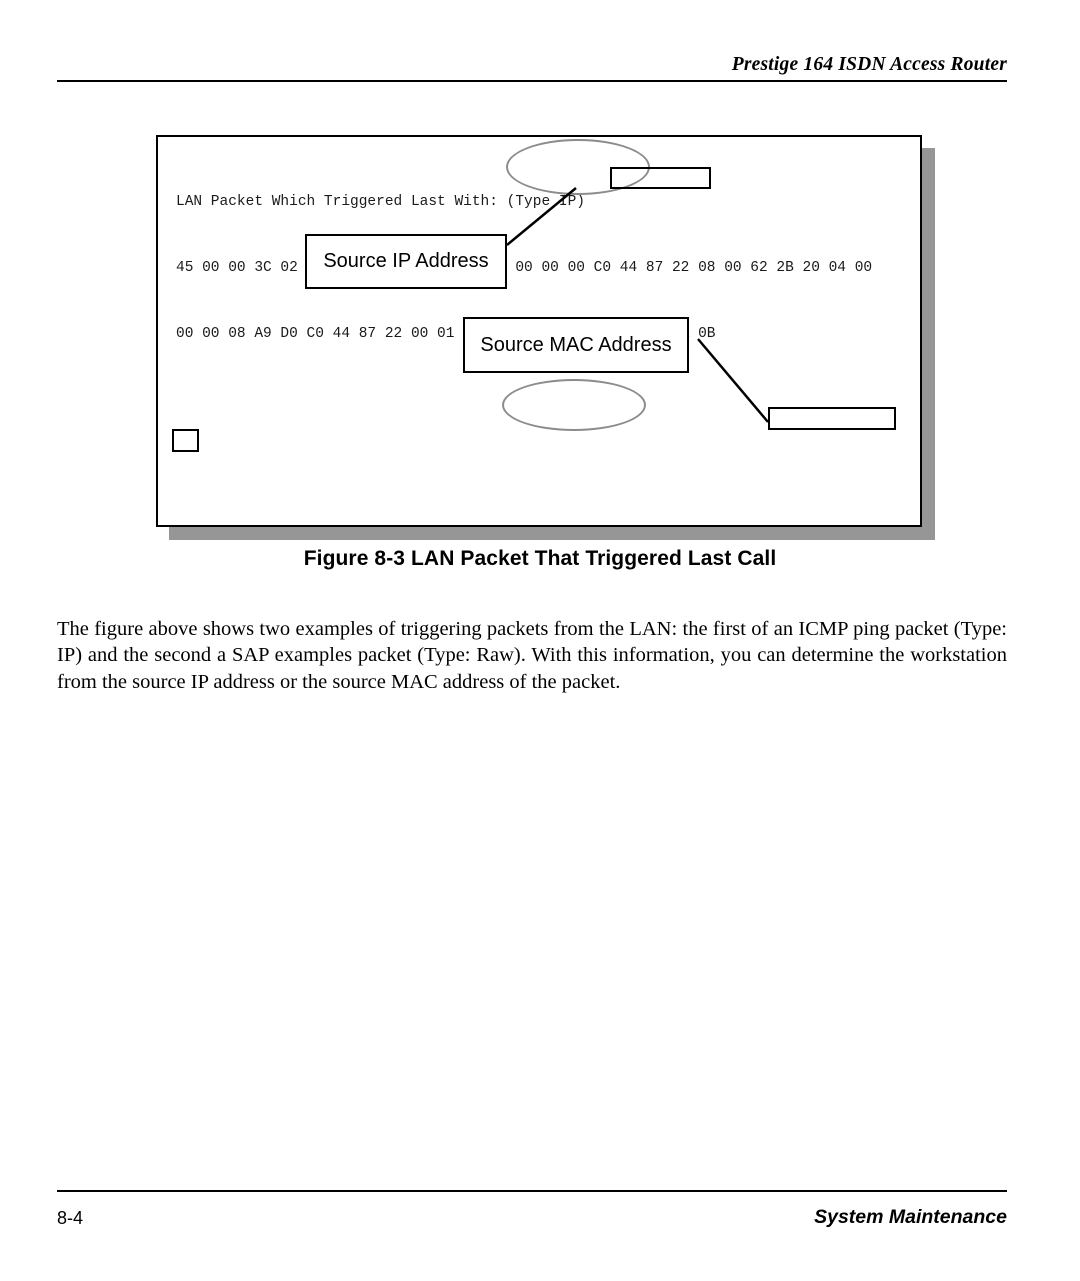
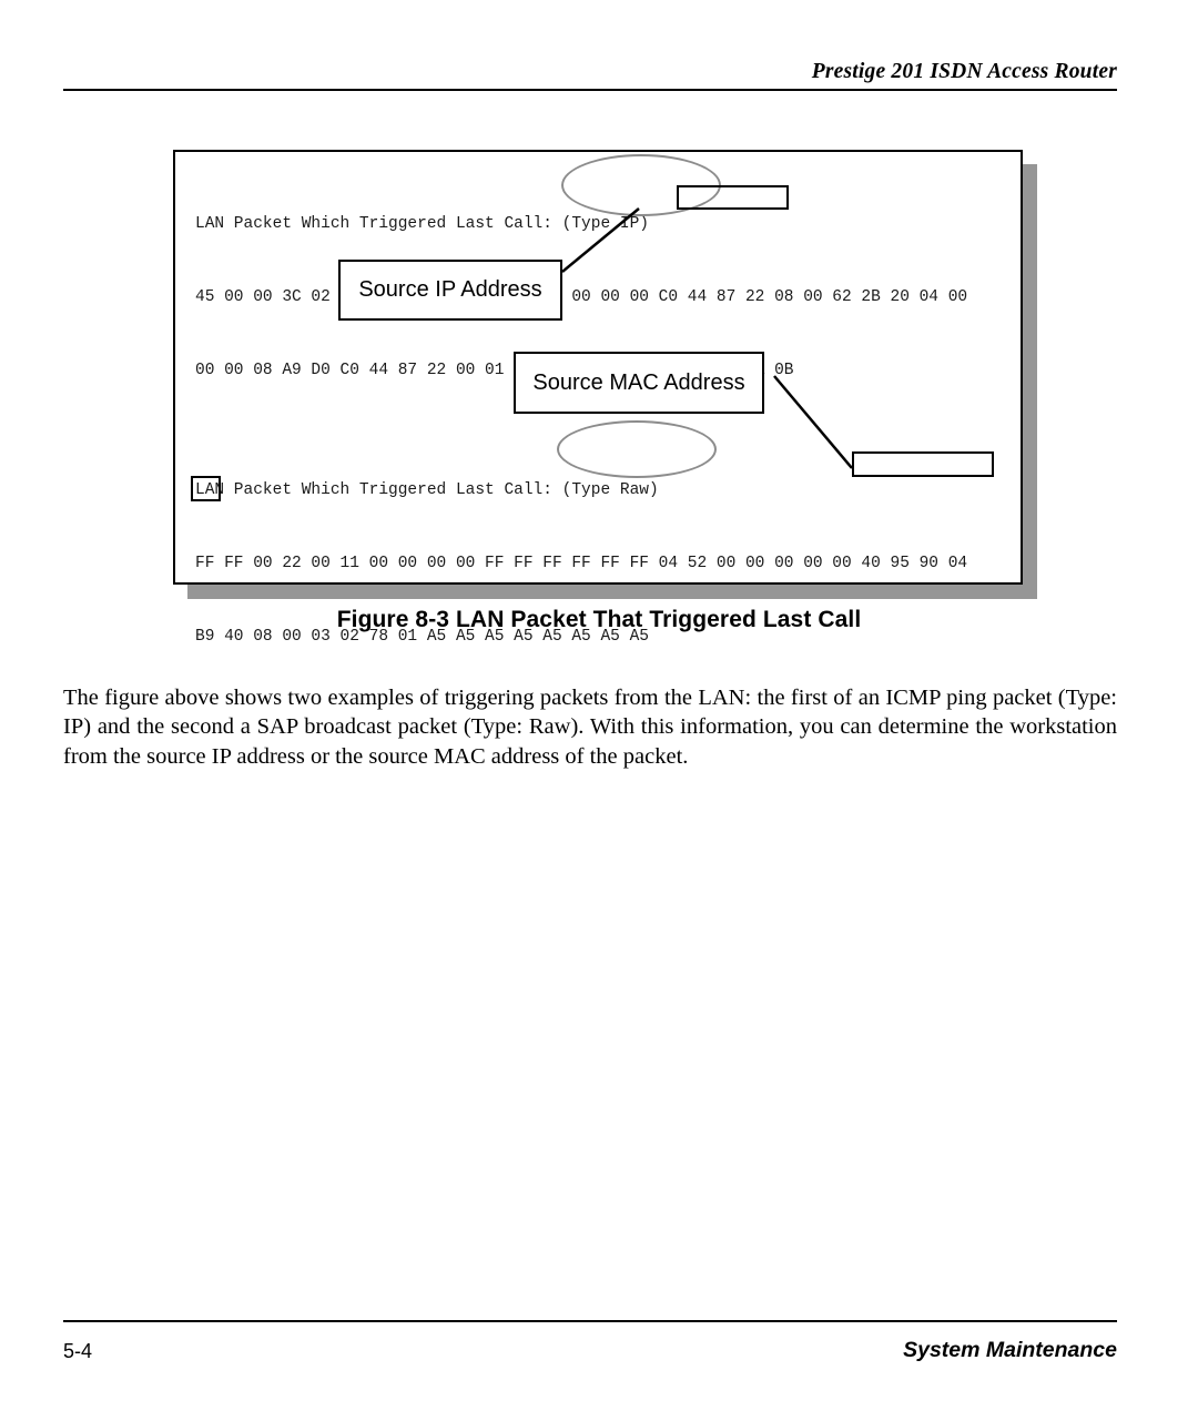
- Prestige 164 ISDN Access Router
+ Prestige 201 ISDN Access Router
- LAN Packet Which Triggered Last With: (Type IP)
+ LAN Packet Which Triggered Last Call: (Type IP)
  45 00 00 3C 02 00 00 00 C0 44 87 22 08 00 62 2B 20 04 00
+ LAN Packet Which Triggered Last Call: (Type Raw)
+ FF FF 00 22 00 11 00 00 00 00 FF FF FF FF FF FF 04 52 00 00 00 00 00 40 95 90 04
+ B9 40 08 00 03 02 78 01 A5 A5 A5 A5 A5 A5 A5 A5
  Source IP Address
  Source MAC Address
  Figure 8-3 LAN Packet That Triggered Last Call
- The figure above shows two examples of triggering packets from the LAN: the first of an ICMP ping packet (Type: IP) and the second a SAP examples packet (Type: Raw). With this information, you can determine the workstation from the source IP address or the source MAC address of the packet.
+ The figure above shows two examples of triggering packets from the LAN: the first of an ICMP ping packet (Type: IP) and the second a SAP broadcast packet (Type: Raw). With this information, you can determine the workstation from the source IP address or the source MAC address of the packet.
- 8-4
+ 5-4
  System Maintenance
